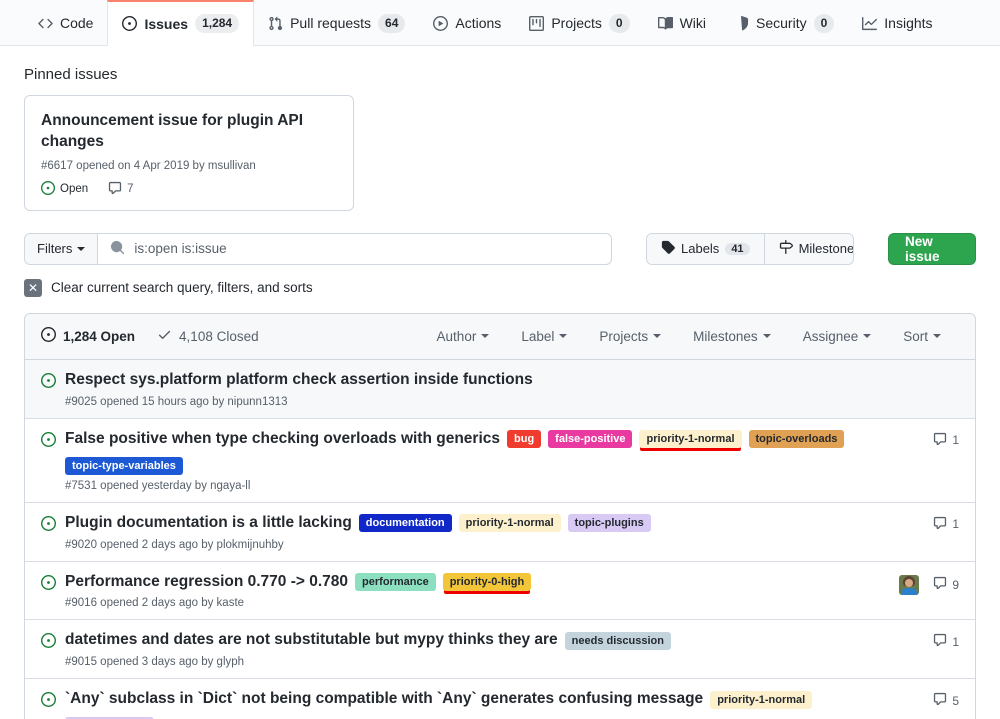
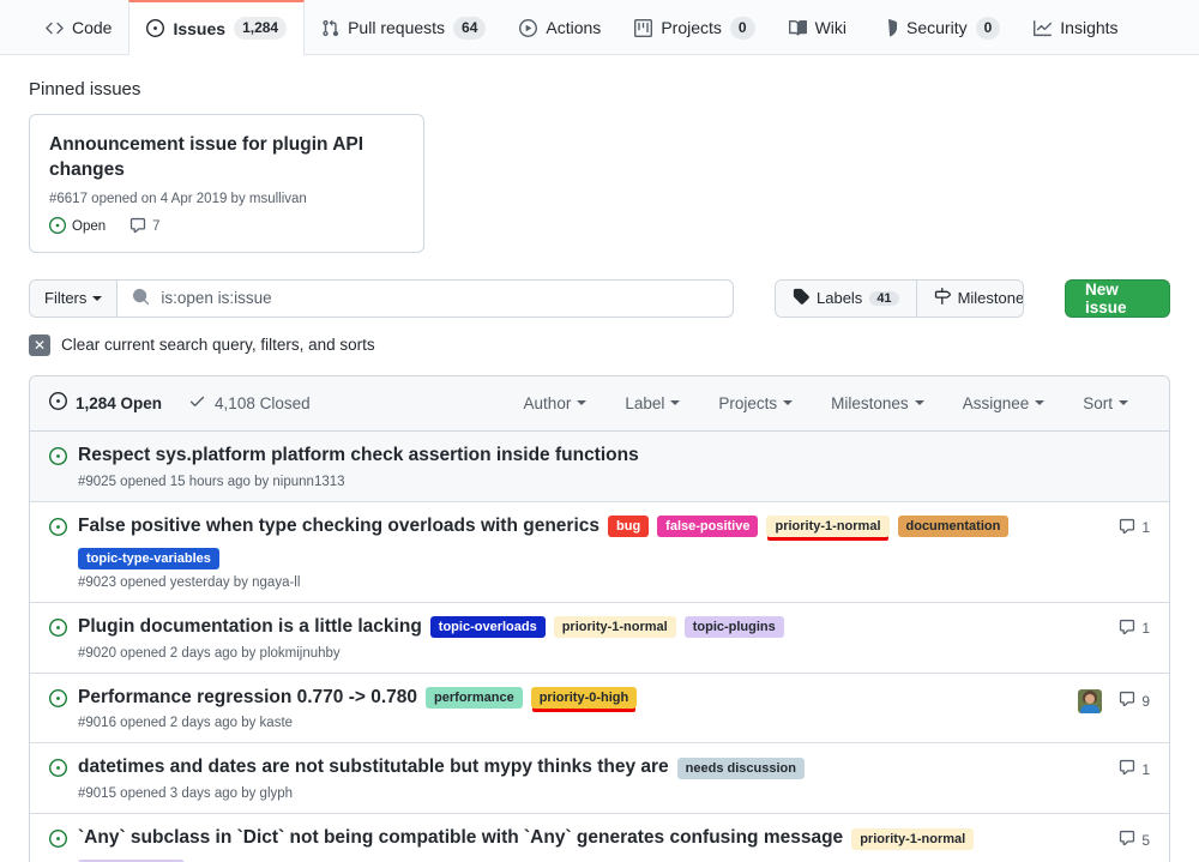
  Code
  Issues
  1,284
  Pull requests
  64
  Actions
  Projects
  0
  Wiki
  Security
  0
  Insights
  Pinned issues
  Announcement issue for plugin API changes
  #6617 opened on 4 Apr 2019 by msullivan
  Open
  7
  Filters
  is:open is:issue
  Labels
  41
  Milestone
  New issue
  ✕
  Clear current search query, filters, and sorts
  1,284 Open
  4,108 Closed
  Author
  Label
  Projects
  Milestones
  Assignee
  Sort
  Respect sys.platform platform check assertion inside functions
  #9025 opened 15 hours ago by nipunn1313
  False positive when type checking overloads with generics
  bug
  false-positive
  priority-1-normal
- topic-overloads
+ documentation
  topic-type-variables
- #7531 opened yesterday by ngaya-ll
+ #9023 opened yesterday by ngaya-ll
  1
  Plugin documentation is a little lacking
- documentation
+ topic-overloads
  priority-1-normal
  topic-plugins
  #9020 opened 2 days ago by plokmijnuhby
  1
  Performance regression 0.770 -> 0.780
  performance
  priority-0-high
  #9016 opened 2 days ago by kaste
  9
  datetimes and dates are not substitutable but mypy thinks they are
  needs discussion
  #9015 opened 3 days ago by glyph
  1
  `Any` subclass in `Dict` not being compatible with `Any` generates confusing message
  priority-1-normal
  5
